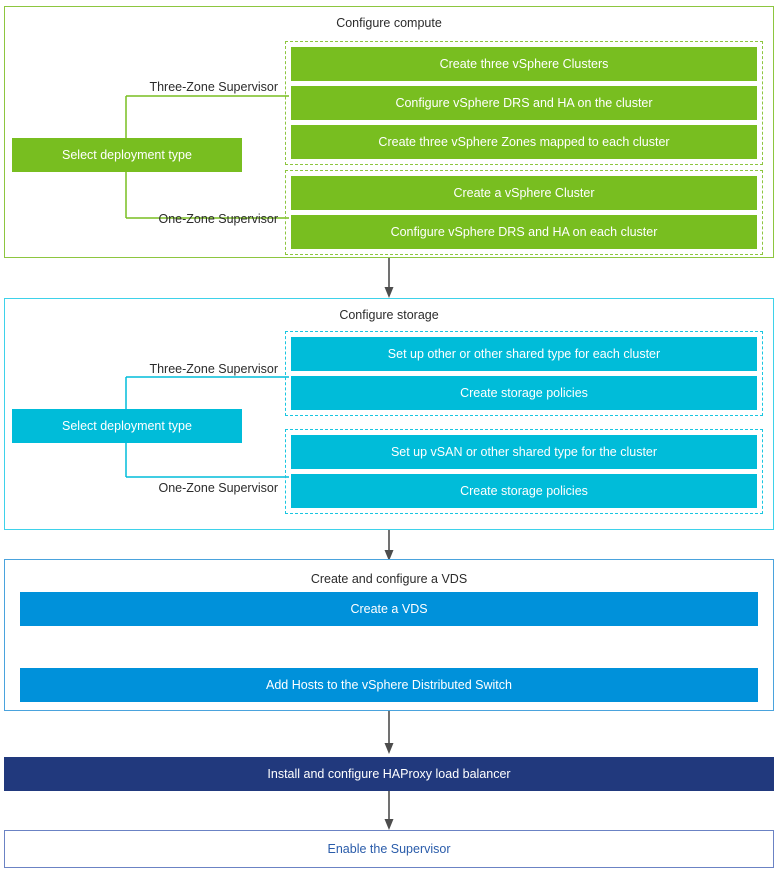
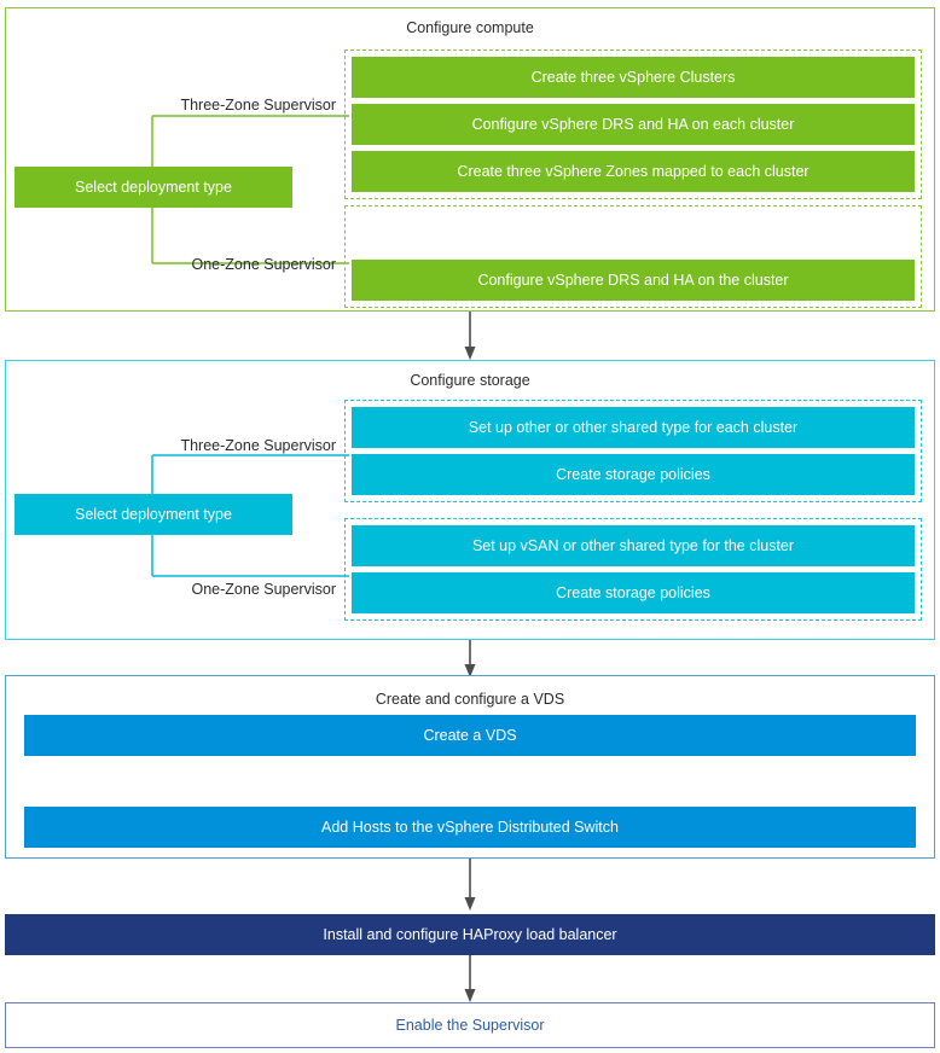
  Configure compute
  Select deployment type
  Three-Zone Supervisor
  One-Zone Supervisor
  Create three vSphere Clusters
- Configure vSphere DRS and HA on the cluster
+ Configure vSphere DRS and HA on each cluster
  Create three vSphere Zones mapped to each cluster
- Create a vSphere Cluster
- Configure vSphere DRS and HA on each cluster
+ Configure vSphere DRS and HA on the cluster
  Configure storage
  Select deployment type
  Three-Zone Supervisor
  One-Zone Supervisor
  Set up other or other shared type for each cluster
  Create storage policies
  Set up vSAN or other shared type for the cluster
  Create storage policies
  Create and configure a VDS
  Create a VDS
  Add Hosts to the vSphere Distributed Switch
  Install and configure HAProxy load balancer
  Enable the Supervisor
